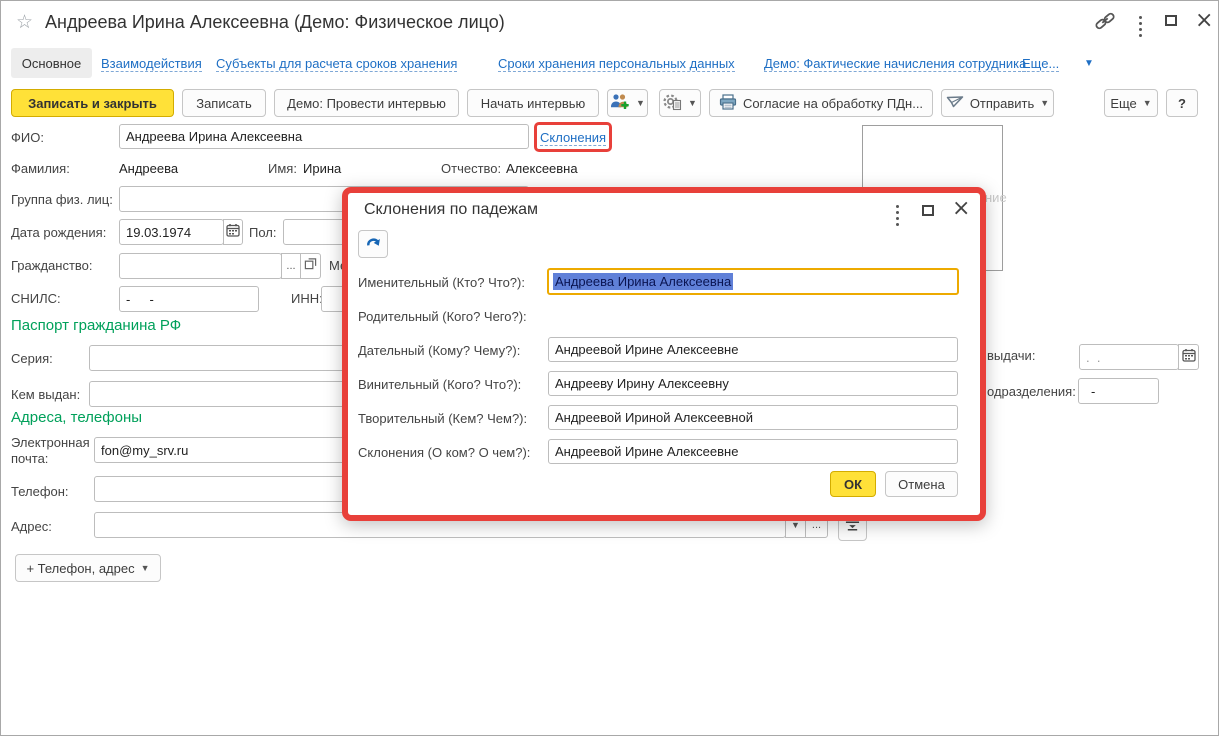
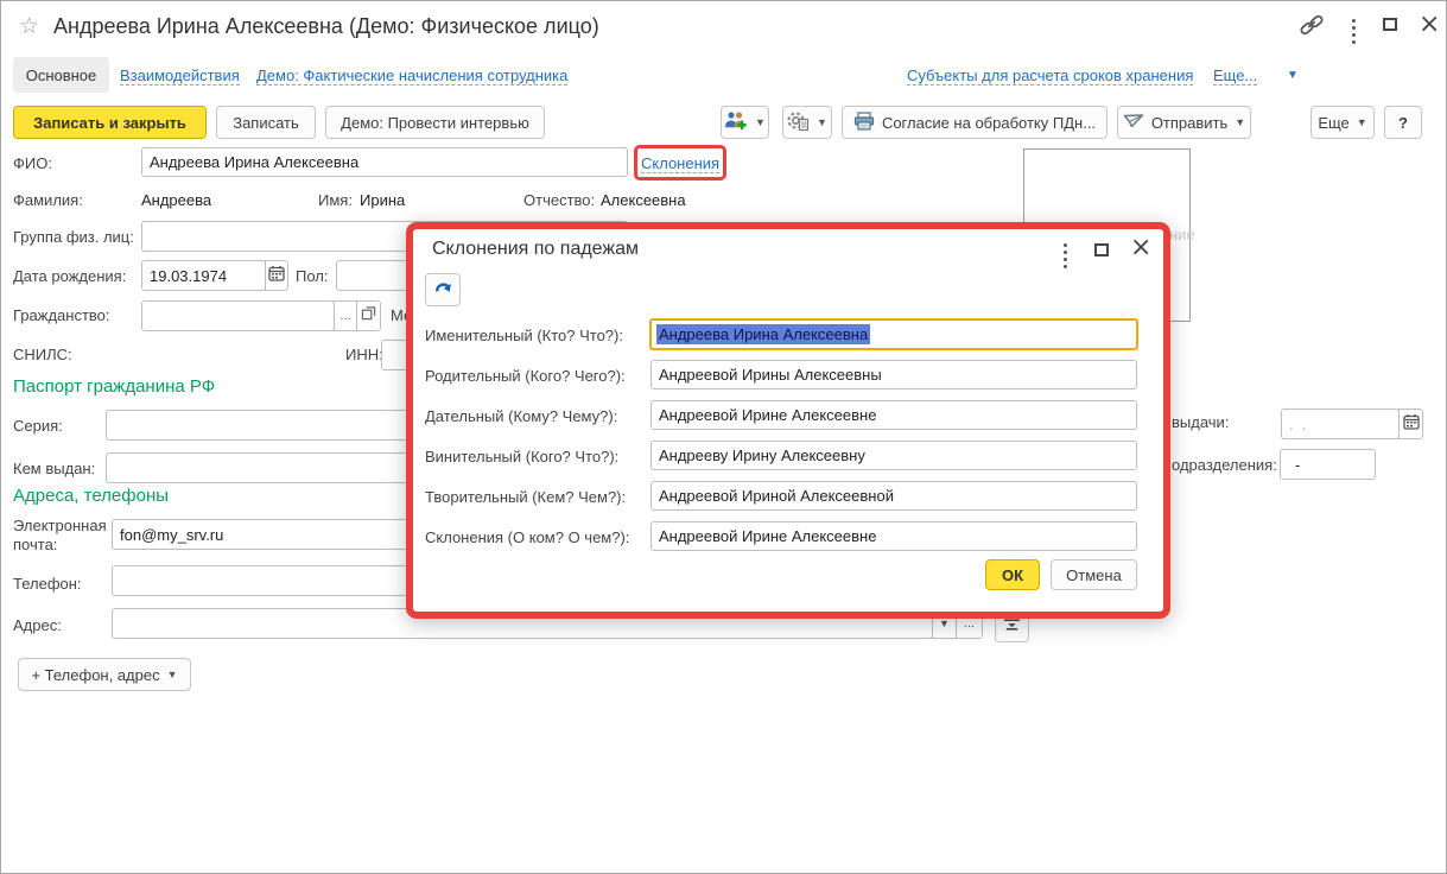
  ☆
  Андреева Ирина Алексеевна (Демо: Физическое лицо)
  ×
  Основное
  Взаимодействия
- Субъекты для расчета сроков хранения
+ Демо: Фактические начисления сотрудника
- Сроки хранения персональных данных
- Демо: Фактические начисления сотрудника
+ Субъекты для расчета сроков хранения
  Еще...
  ▼
  Записать и закрыть
  Записать
  Демо: Провести интервью
- Начать интервью
  ▼
  ▼
  Согласие на обработку ПДн...
  Отправить
  ▼
  Еще
  ▼
  ?
  ФИО:
  Андреева Ирина Алексеевна
  Склонения
  Фамилия:
  Андреева
  Имя:
  Ирина
  Отчество:
  Алексеевна
  Группа физ. лиц:
  Дата рождения:
  19.03.1974
  Пол:
  Гражданство:
  ...
  СНИЛС:
- - -
  ИНН
  Паспорт гражданина РФ
  Серия:
  Кем выдан:
  Адреса, телефоны
  Электронная почта:
  fon@my_srv.ru
  Телефон:
  Адрес:
  ▼
  ...
  + Телефон, адрес
  ▼
  ние
  выдачи:
  . .
  одразделения:
  -
  Склонения по падежам
  ×
  Именительный (Кто? Что?):
  Андреева Ирина Алексеевна
  Родительный (Кого? Чего?):
+ Андреевой Ирины Алексеевны
  Дательный (Кому? Чему?):
  Андреевой Ирине Алексеевне
  Винительный (Кого? Что?):
  Андрееву Ирину Алексеевну
  Творительный (Кем? Чем?):
  Андреевой Ириной Алексеевной
  Склонения (О ком? О чем?):
  Андреевой Ирине Алексеевне
  ОК
  Отмена
